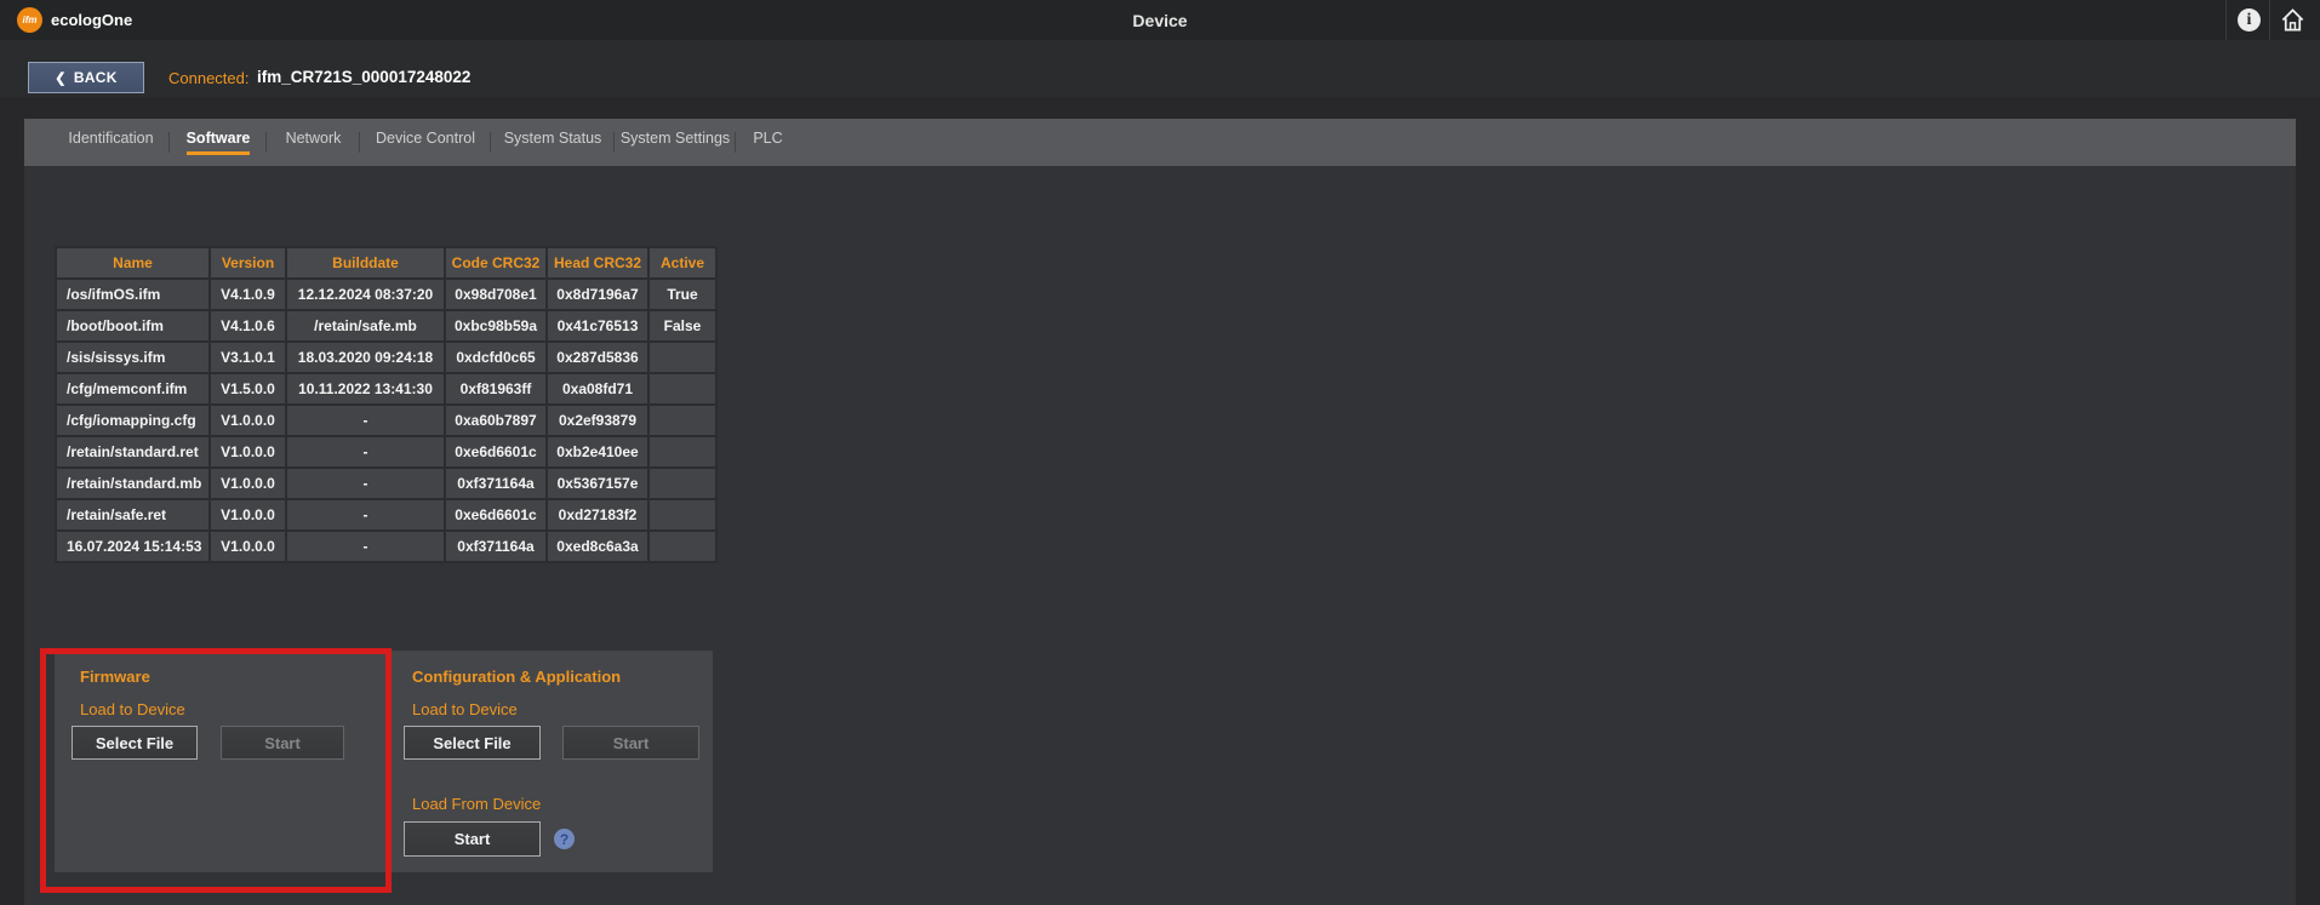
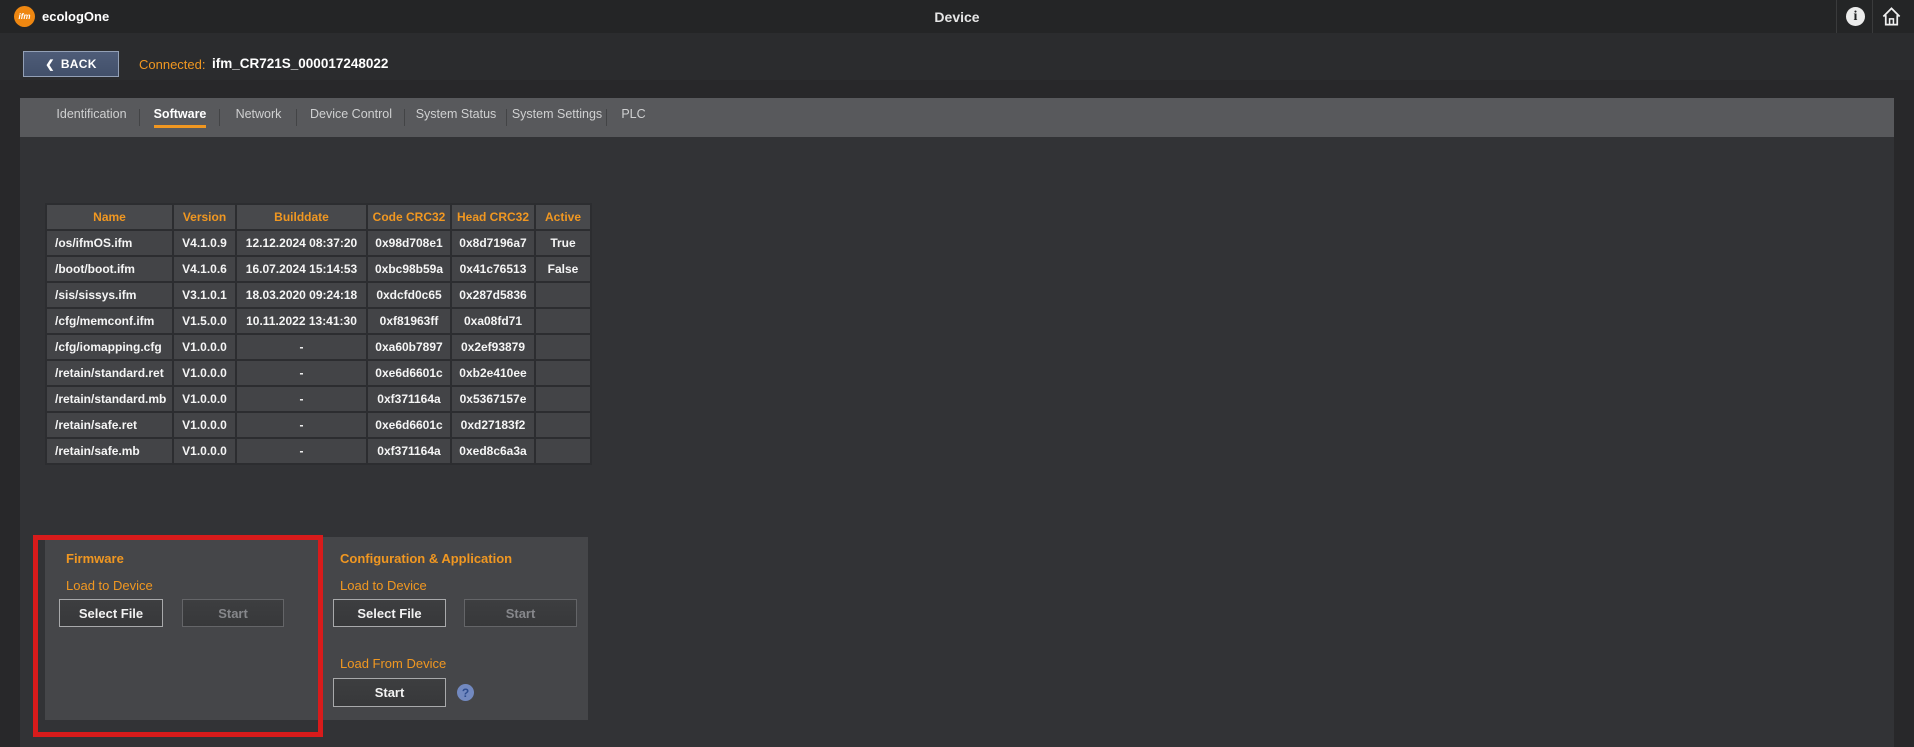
  ifm
  ecologOne
  Device
  i
  ❮
  BACK
  Connected:
  ifm_CR721S_000017248022
  Identification
  Software
  Network
  Device Control
  System Status
  System Settings
  PLC
  Name	Version	Builddate	Code CRC32	Head CRC32	Active
  /os/ifmOS.ifm	V4.1.0.9	12.12.2024 08:37:20	0x98d708e1	0x8d7196a7	True
- /boot/boot.ifm	V4.1.0.6	/retain/safe.mb	0xbc98b59a	0x41c76513	False
+ /boot/boot.ifm	V4.1.0.6	16.07.2024 15:14:53	0xbc98b59a	0x41c76513	False
  /sis/sissys.ifm	V3.1.0.1	18.03.2020 09:24:18	0xdcfd0c65	0x287d5836
  /cfg/memconf.ifm	V1.5.0.0	10.11.2022 13:41:30	0xf81963ff	0xa08fd71
  /cfg/iomapping.cfg	V1.0.0.0	-	0xa60b7897	0x2ef93879
  /retain/standard.ret	V1.0.0.0	-	0xe6d6601c	0xb2e410ee
  /retain/standard.mb	V1.0.0.0	-	0xf371164a	0x5367157e
  /retain/safe.ret	V1.0.0.0	-	0xe6d6601c	0xd27183f2
- 16.07.2024 15:14:53	V1.0.0.0	-	0xf371164a	0xed8c6a3a
+ /retain/safe.mb	V1.0.0.0	-	0xf371164a	0xed8c6a3a
  Firmware
  Load to Device
  Select File
  Start
  Configuration & Application
  Load to Device
  Select File
  Start
  Load From Device
  Start
  ?
